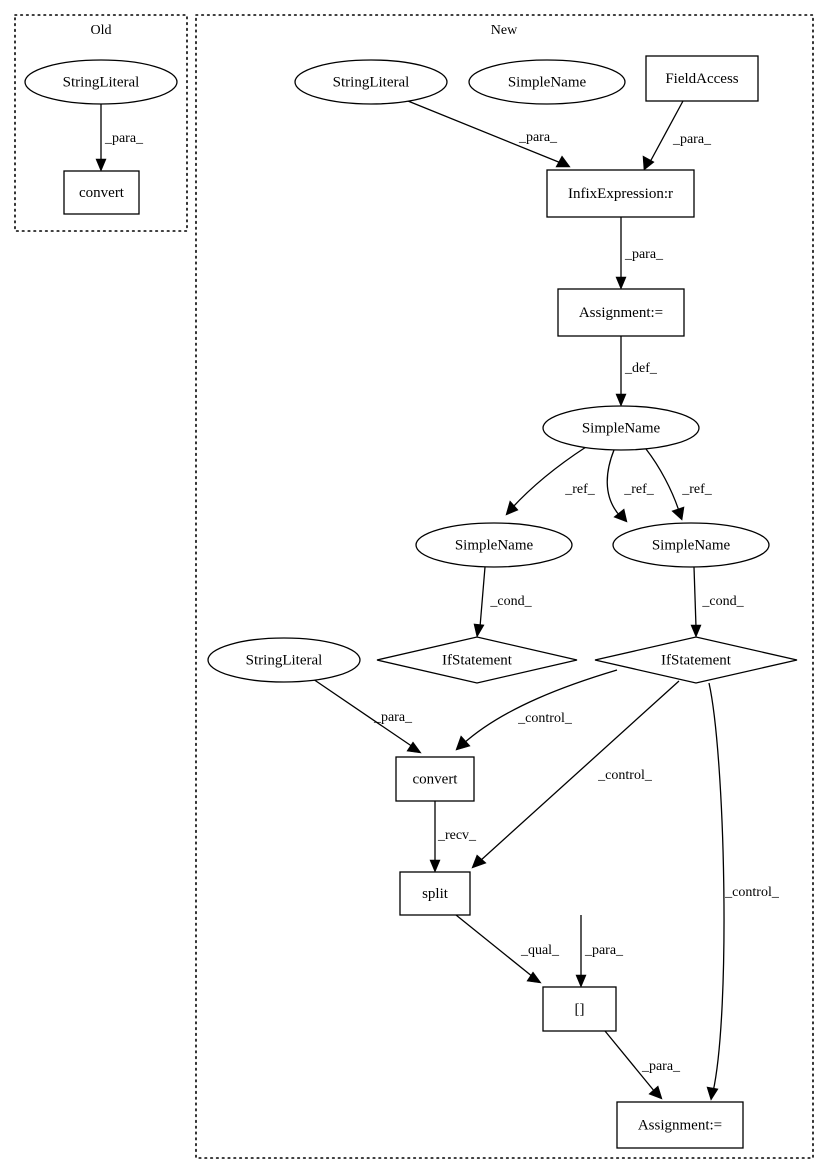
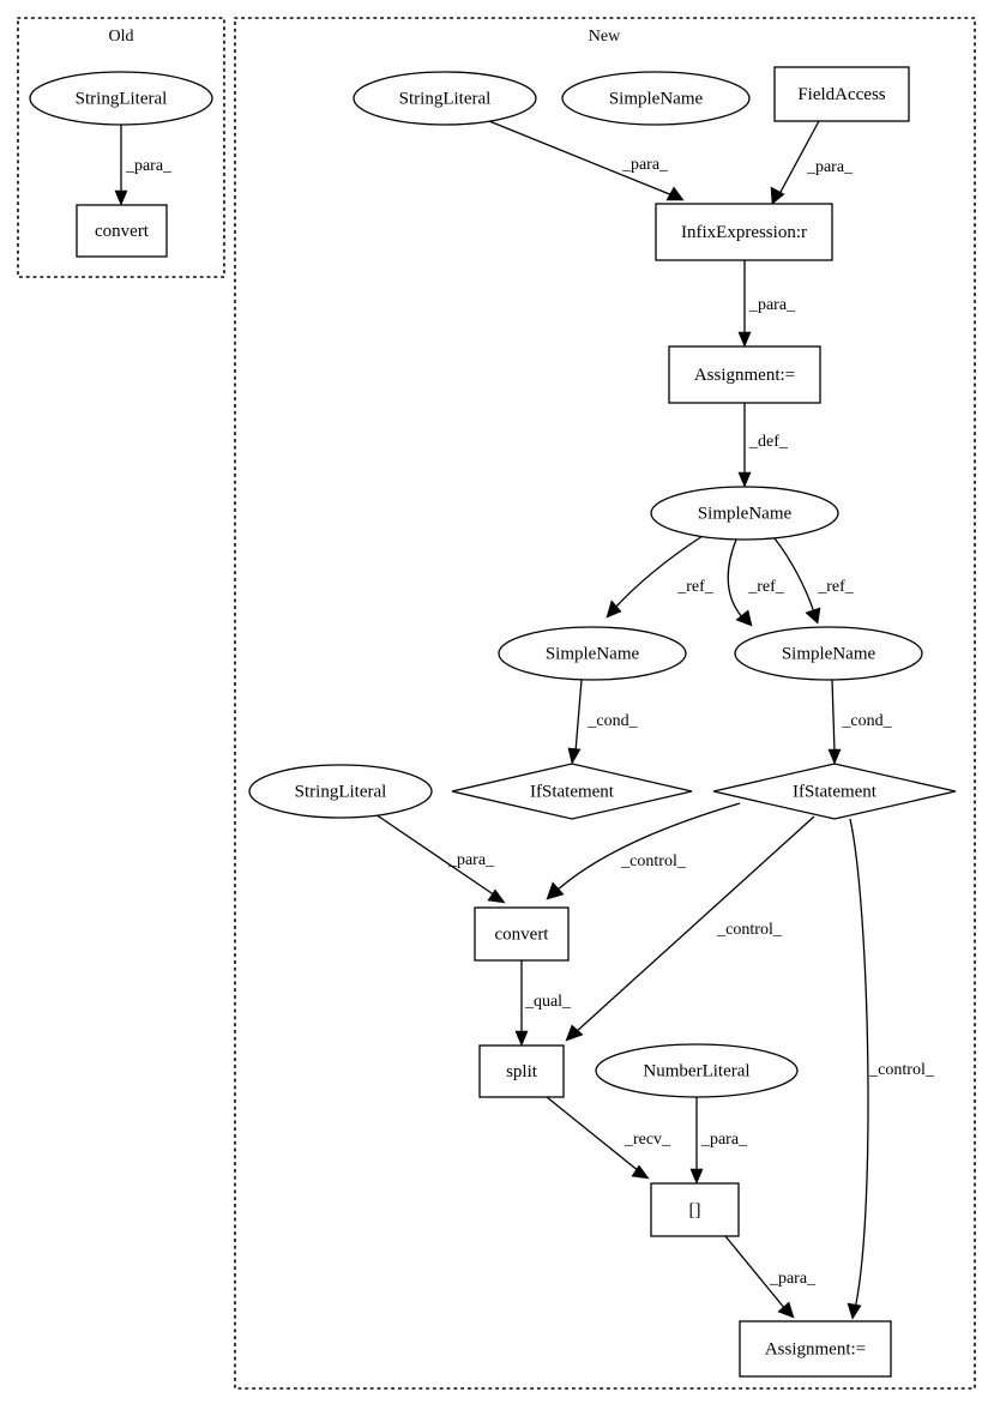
  Old
  New
  _para_
  _para_
  _para_
  _para_
  _def_
  _ref_
  _ref_
  _ref_
  _cond_
  _cond_
  _para_
  _control_
- _recv_
+ _qual_
  _control_
- _qual_
+ _recv_
  _para_
  _para_
  _control_
  StringLiteral
  convert
  StringLiteral
  SimpleName
  FieldAccess
  InfixExpression:r
  Assignment:=
  SimpleName
  SimpleName
  SimpleName
  IfStatement
  IfStatement
  StringLiteral
  convert
  split
+ NumberLiteral
  []
  Assignment:=
